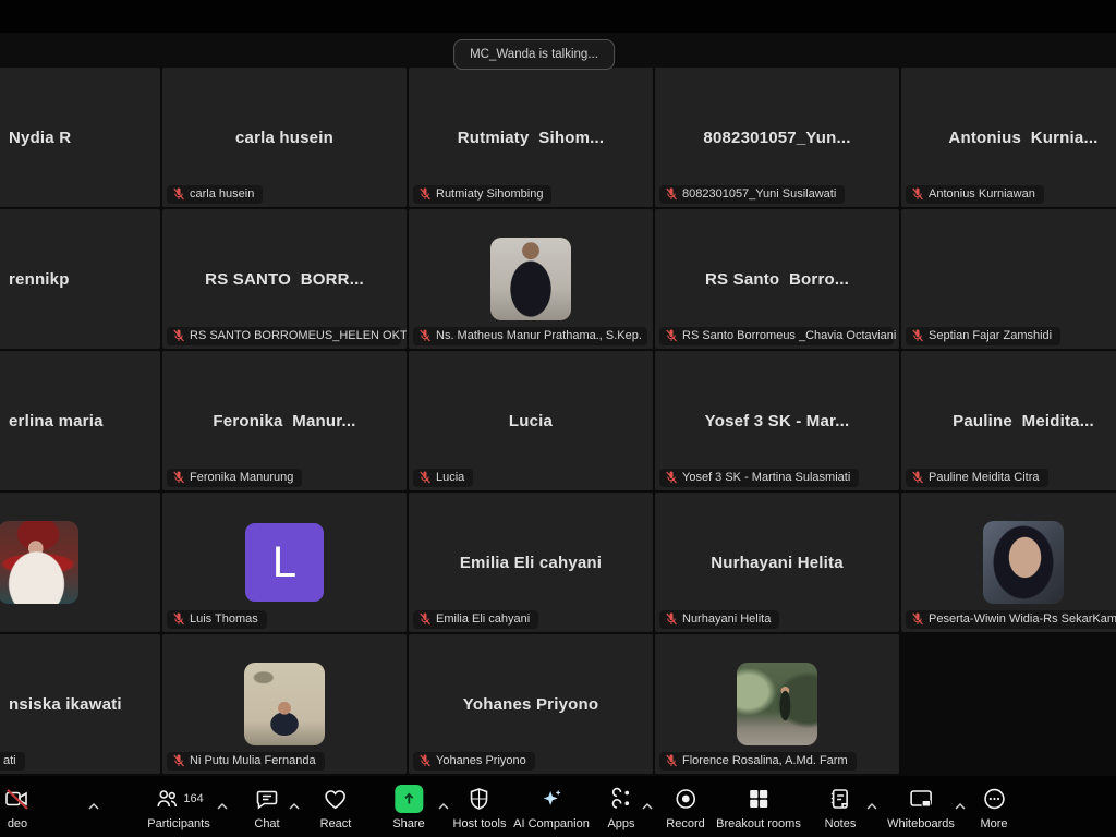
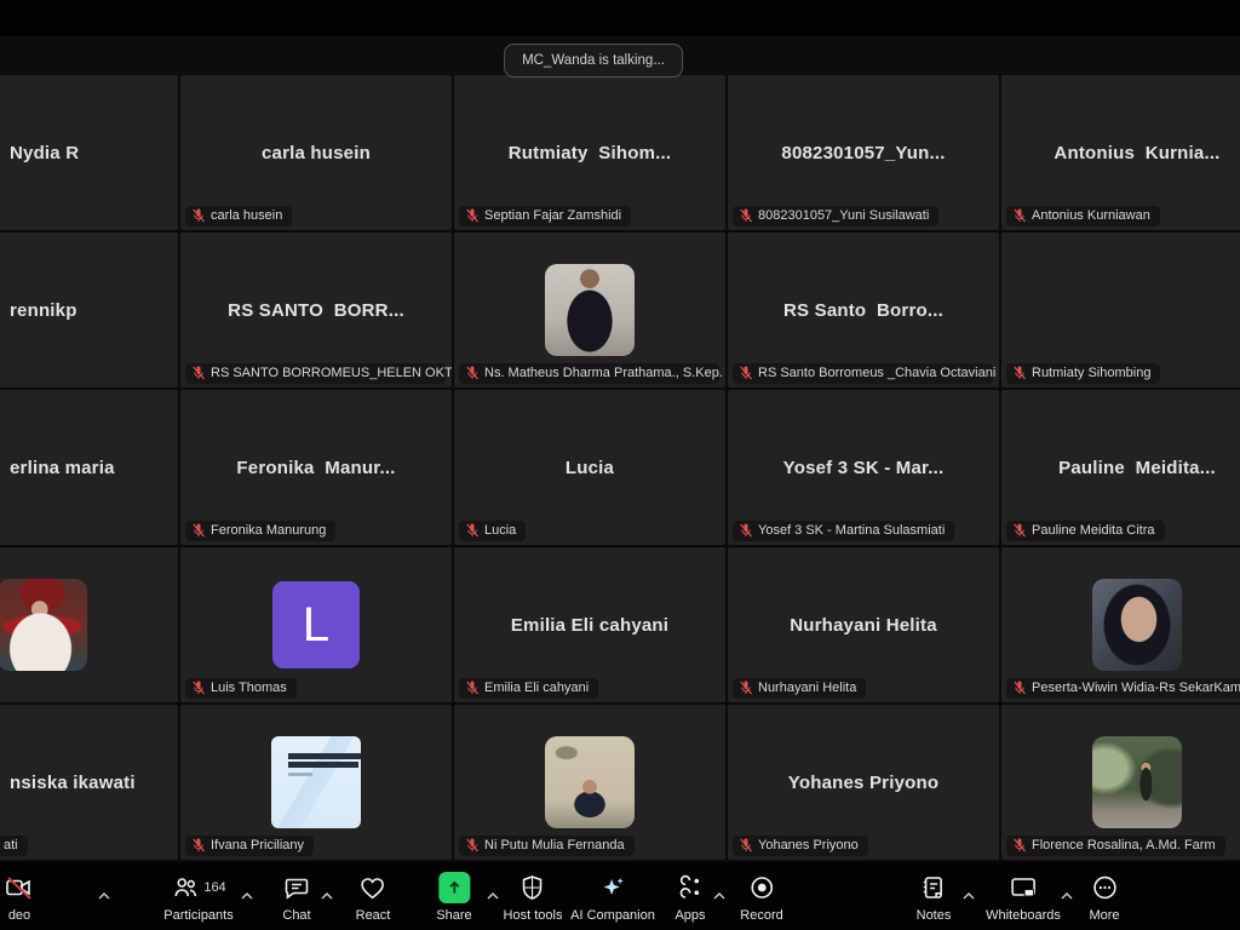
  MC_Wanda is talking...
  Nydia R
  carla husein
  carla husein
  Rutmiaty Sihom...
- Rutmiaty Sihombing
+ Septian Fajar Zamshidi
  8082301057_Yun...
  8082301057_Yuni Susilawati
  Antonius Kurnia...
  Antonius Kurniawan
  rennikp
  RS SANTO BORR...
  RS SANTO BORROMEUS_HELEN OKT
- Ns. Matheus Manur Prathama., S.Kep.
+ Ns. Matheus Dharma Prathama., S.Kep.
  RS Santo Borro...
  RS Santo Borromeus _Chavia Octaviani
- Septian Fajar Zamshidi
+ Rutmiaty Sihombing
  erlina maria
  Feronika Manur...
  Feronika Manurung
  Lucia
  Lucia
  Yosef 3 SK - Mar...
  Yosef 3 SK - Martina Sulasmiati
  Pauline Meidita...
  Pauline Meidita Citra
  L
  Luis Thomas
  Emilia Eli cahyani
  Emilia Eli cahyani
  Nurhayani Helita
  Nurhayani Helita
  Peserta-Wiwin Widia-Rs SekarKam
  nsiska ikawati
  ati
+ Ifvana Priciliany
  Ni Putu Mulia Fernanda
  Yohanes Priyono
  Yohanes Priyono
  Florence Rosalina, A.Md. Farm
  deo
  164
  Participants
  Chat
  React
  Share
  Host tools
  AI Companion
  Apps
  Record
- Breakout rooms
  Notes
  Whiteboards
  More
